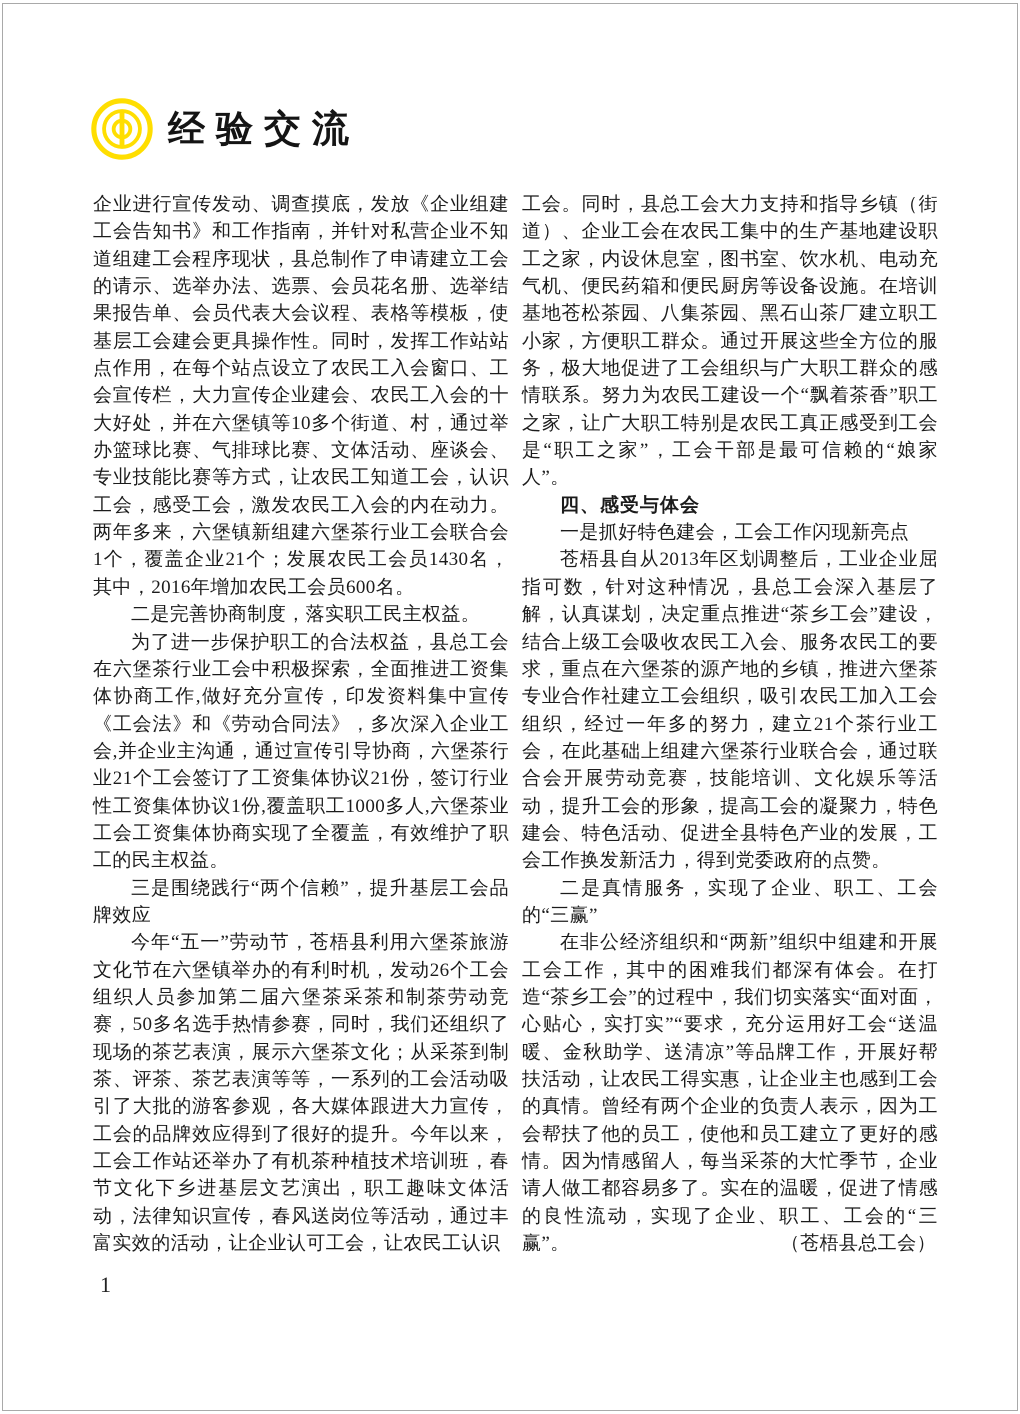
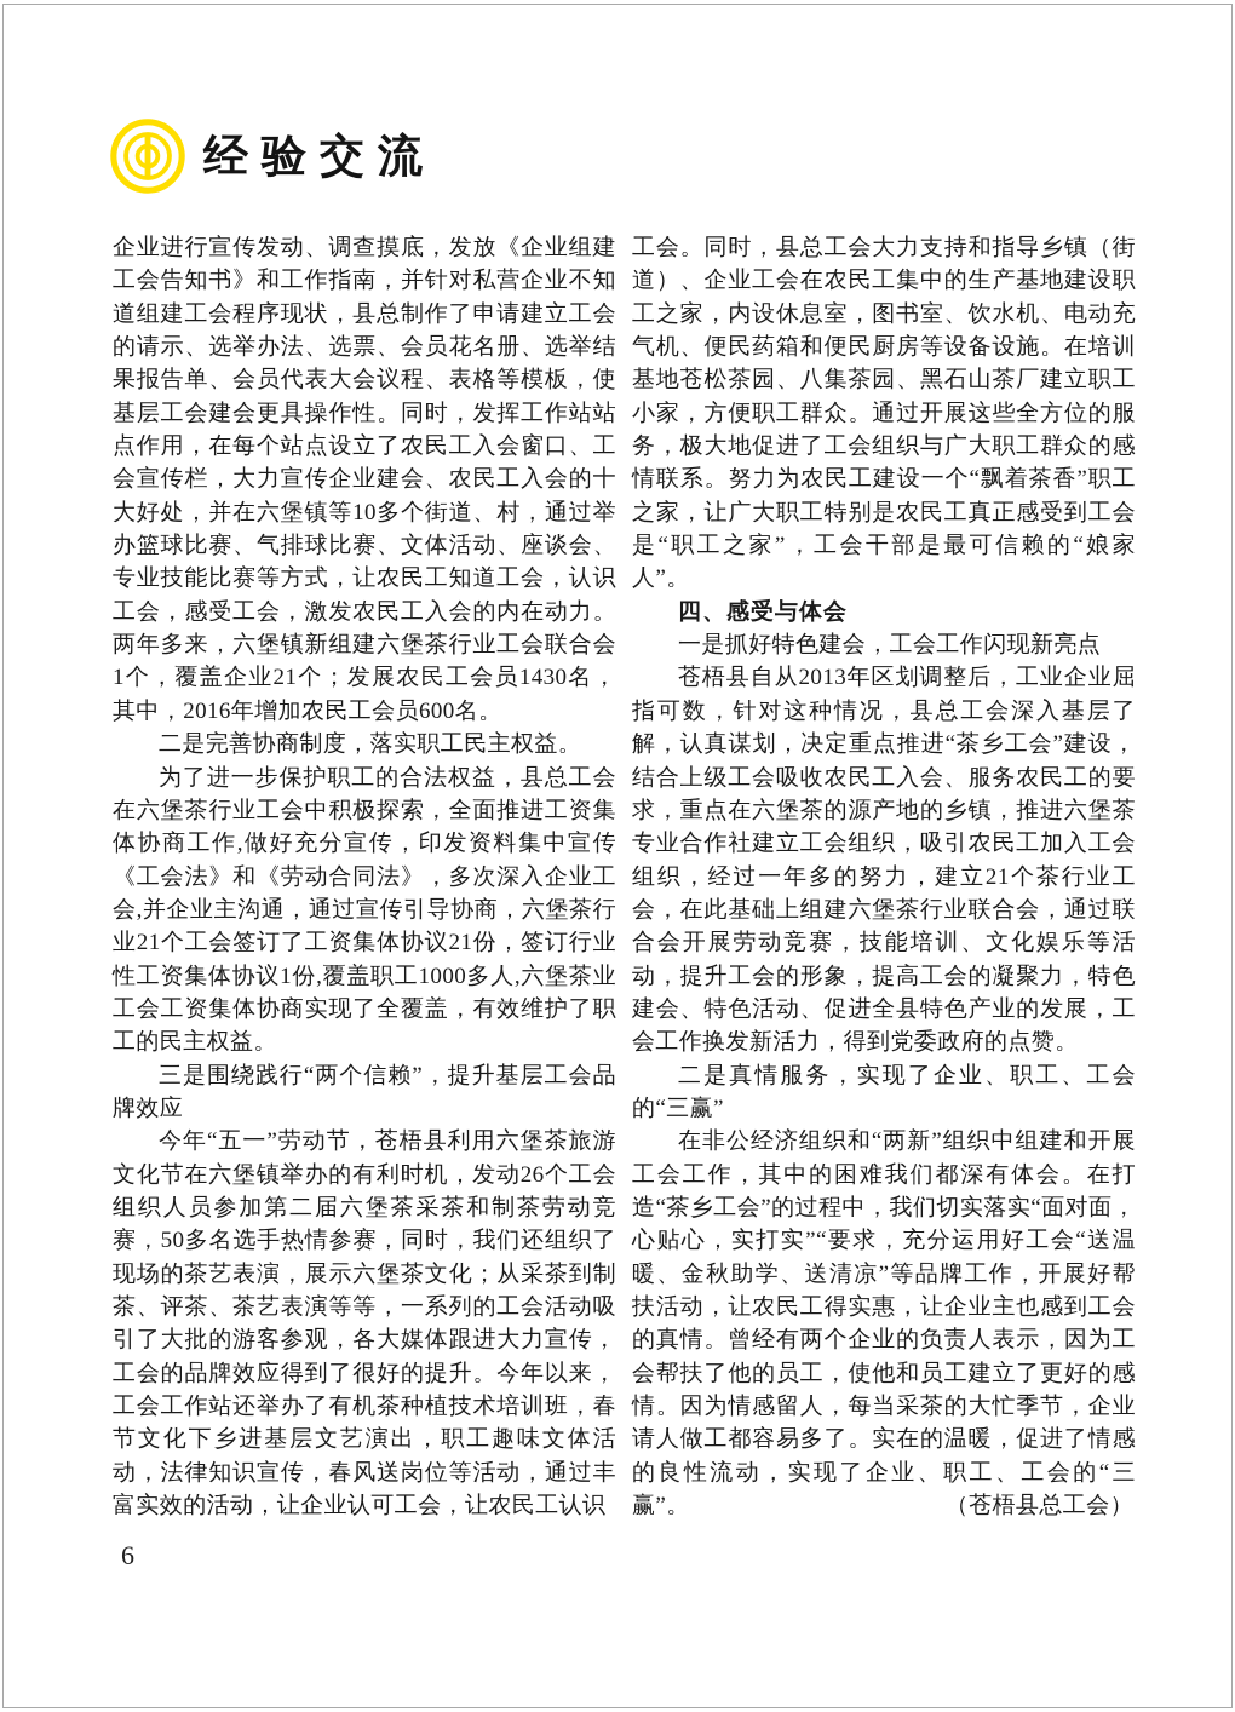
  经验交流
  企业进行宣传发动、调查摸底，发放《企业组建工会告知书》和工作指南，并针对私营企业不知道组建工会程序现状，县总制作了申请建立工会的请示、选举办法、选票、会员花名册、选举结果报告单、会员代表大会议程、表格等模板，使基层工会建会更具操作性。同时，发挥工作站站点作用，在每个站点设立了农民工入会窗口、工会宣传栏，大力宣传企业建会、农民工入会的十大好处，并在六堡镇等10多个街道、村，通过举办篮球比赛、气排球比赛、文体活动、座谈会、专业技能比赛等方式，让农民工知道工会，认识工会，感受工会，激发农民工入会的内在动力。两年多来，六堡镇新组建六堡茶行业工会联合会1个，覆盖企业21个；发展农民工会员1430名，其中，2016年增加农民工会员600名。
  二是完善协商制度，落实职工民主权益。
  为了进一步保护职工的合法权益，县总工会在六堡茶行业工会中积极探索，全面推进工资集体协商工作,做好充分宣传，印发资料集中宣传《工会法》和《劳动合同法》，多次深入企业工会,并企业主沟通，通过宣传引导协商，六堡茶行业21个工会签订了工资集体协议21份，签订行业性工资集体协议1份,覆盖职工1000多人,六堡茶业工会工资集体协商实现了全覆盖，有效维护了职工的民主权益。
  三是围绕践行“两个信赖”，提升基层工会品牌效应
  今年“五一”劳动节，苍梧县利用六堡茶旅游文化节在六堡镇举办的有利时机，发动26个工会组织人员参加第二届六堡茶采茶和制茶劳动竞赛，50多名选手热情参赛，同时，我们还组织了现场的茶艺表演，展示六堡茶文化；从采茶到制茶、评茶、茶艺表演等等，一系列的工会活动吸引了大批的游客参观，各大媒体跟进大力宣传，工会的品牌效应得到了很好的提升。今年以来，工会工作站还举办了有机茶种植技术培训班，春节文化下乡进基层文艺演出，职工趣味文体活动，法律知识宣传，春风送岗位等活动，通过丰富实效的活动，让企业认可工会，让农民工认识
  工会。同时，县总工会大力支持和指导乡镇（街道）、企业工会在农民工集中的生产基地建设职工之家，内设休息室，图书室、饮水机、电动充气机、便民药箱和便民厨房等设备设施。在培训基地苍松茶园、八集茶园、黑石山茶厂建立职工小家，方便职工群众。通过开展这些全方位的服务，极大地促进了工会组织与广大职工群众的感情联系。努力为农民工建设一个“飘着茶香”职工之家，让广大职工特别是农民工真正感受到工会是“职工之家”，工会干部是最可信赖的“娘家人”。
  四、感受与体会
  一是抓好特色建会，工会工作闪现新亮点
  苍梧县自从2013年区划调整后，工业企业屈指可数，针对这种情况，县总工会深入基层了解，认真谋划，决定重点推进“茶乡工会”建设，结合上级工会吸收农民工入会、服务农民工的要求，重点在六堡茶的源产地的乡镇，推进六堡茶专业合作社建立工会组织，吸引农民工加入工会组织，经过一年多的努力，建立21个茶行业工会，在此基础上组建六堡茶行业联合会，通过联合会开展劳动竞赛，技能培训、文化娱乐等活动，提升工会的形象，提高工会的凝聚力，特色建会、特色活动、促进全县特色产业的发展，工会工作换发新活力，得到党委政府的点赞。
  二是真情服务，实现了企业、职工、工会的“三赢”
  在非公经济组织和“两新”组织中组建和开展工会工作，其中的困难我们都深有体会。在打造“茶乡工会”的过程中，我们切实落实“面对面，心贴心，实打实”“要求，充分运用好工会“送温暖、金秋助学、送清凉”等品牌工作，开展好帮扶活动，让农民工得实惠，让企业主也感到工会的真情。曾经有两个企业的负责人表示，因为工会帮扶了他的员工，使他和员工建立了更好的感情。因为情感留人，每当采茶的大忙季节，企业请人做工都容易多了。实在的温暖，促进了情感的良性流动，实现了企业、职工、工会的“三赢”。
  （苍梧县总工会）
- 1
+ 6
